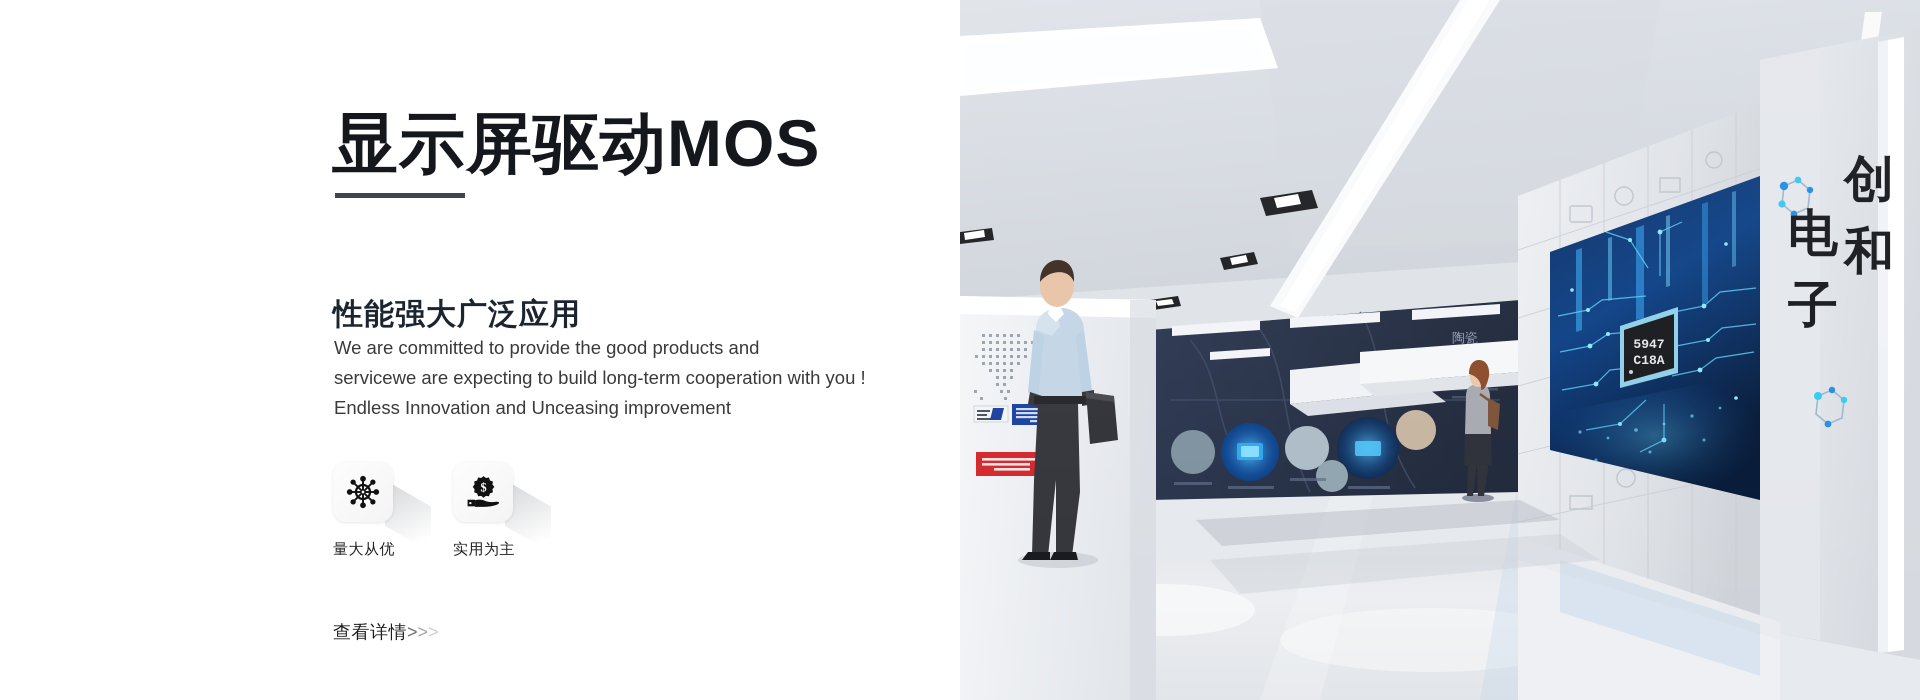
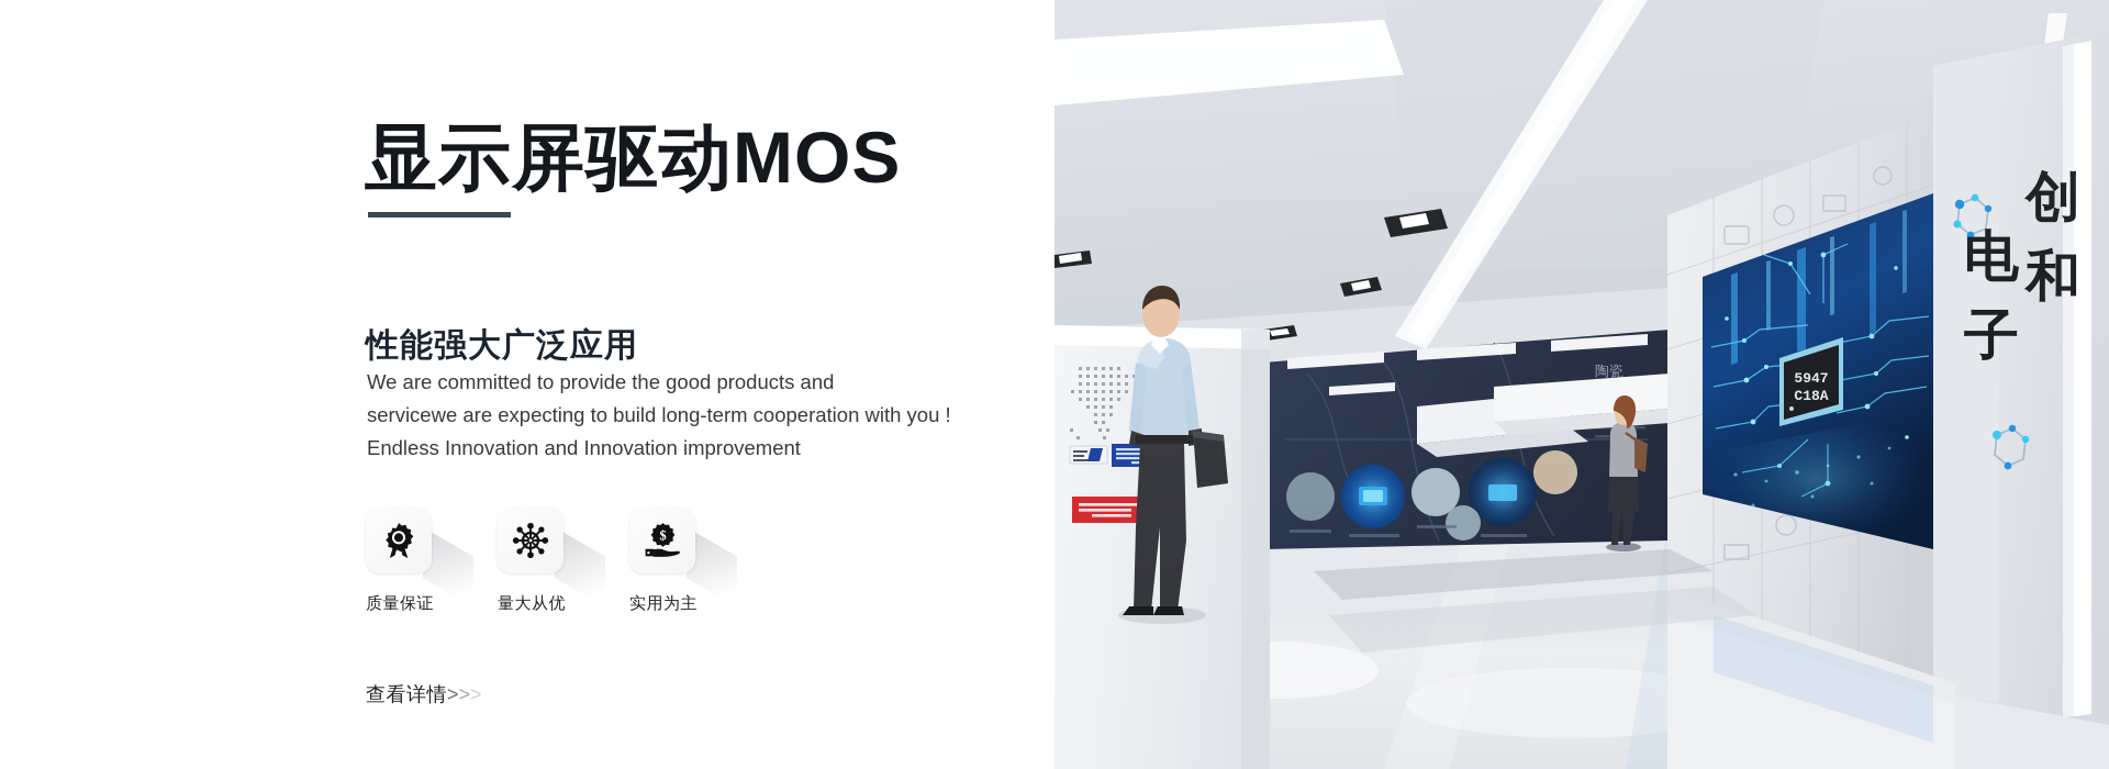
  显示屏驱动MOS
  性能强大广泛应用
  We are committed to provide the good products and
  servicewe are expecting to build long-term cooperation with you !
- Endless Innovation and Unceasing improvement
+ Endless Innovation and Innovation improvement
+ 质量保证
  量大从优
  $
  实用为主
  查看详情>>>
  陶瓷
  5947
  C18A
  创
  和
  电
  子
